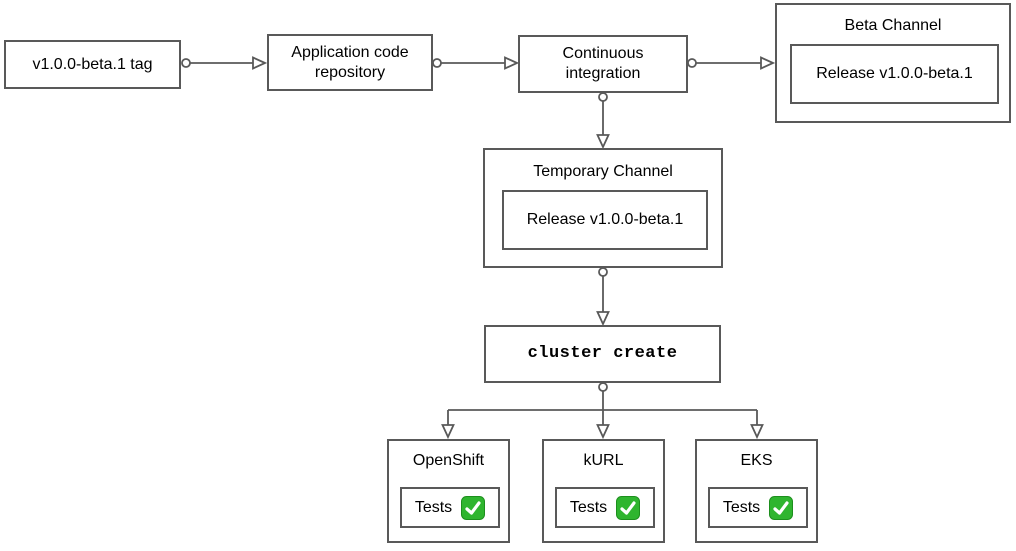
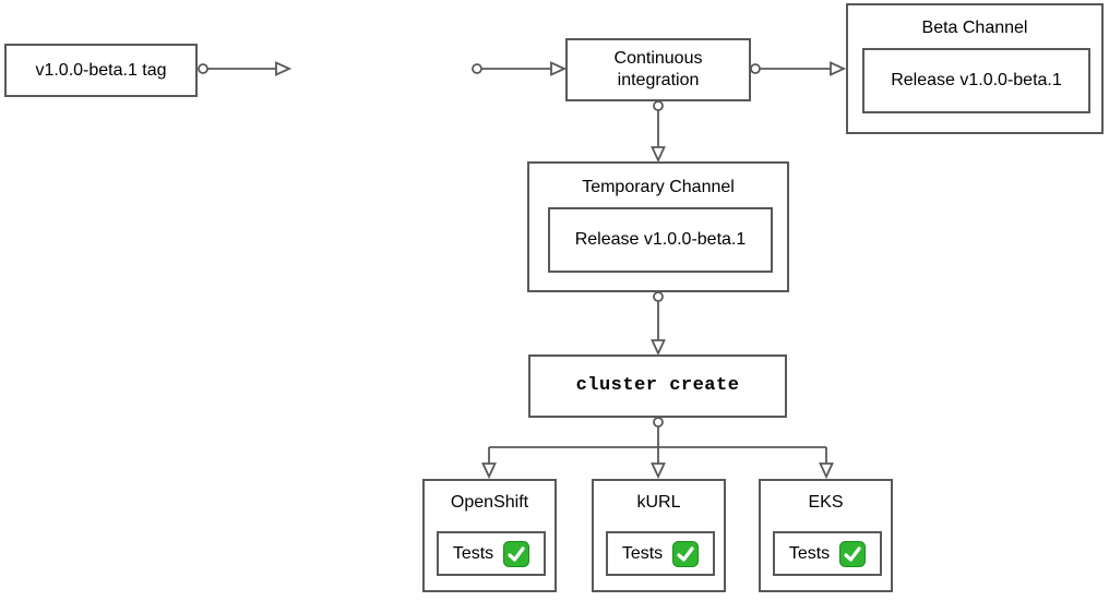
  v1.0.0-beta.1 tag
- Application code repository
  Continuous integration
  Beta Channel
  Release v1.0.0-beta.1
  Temporary Channel
  Release v1.0.0-beta.1
  cluster create
  OpenShift
  Tests
  kURL
  Tests
  EKS
  Tests
